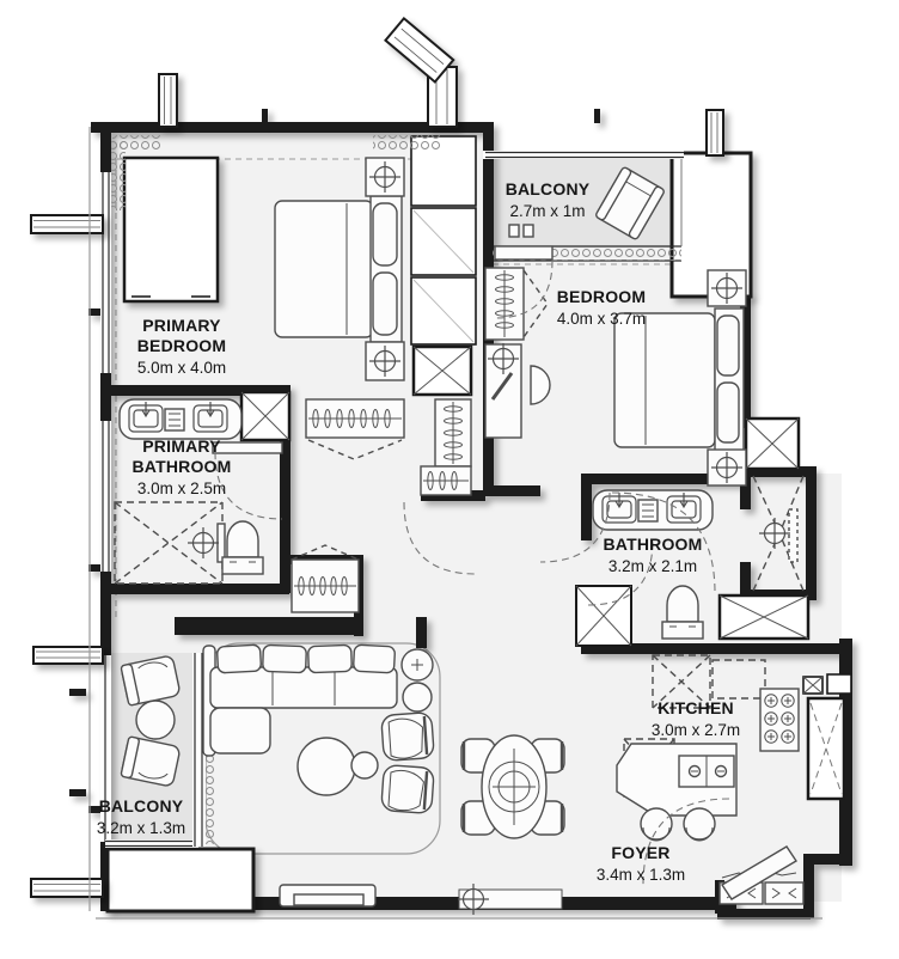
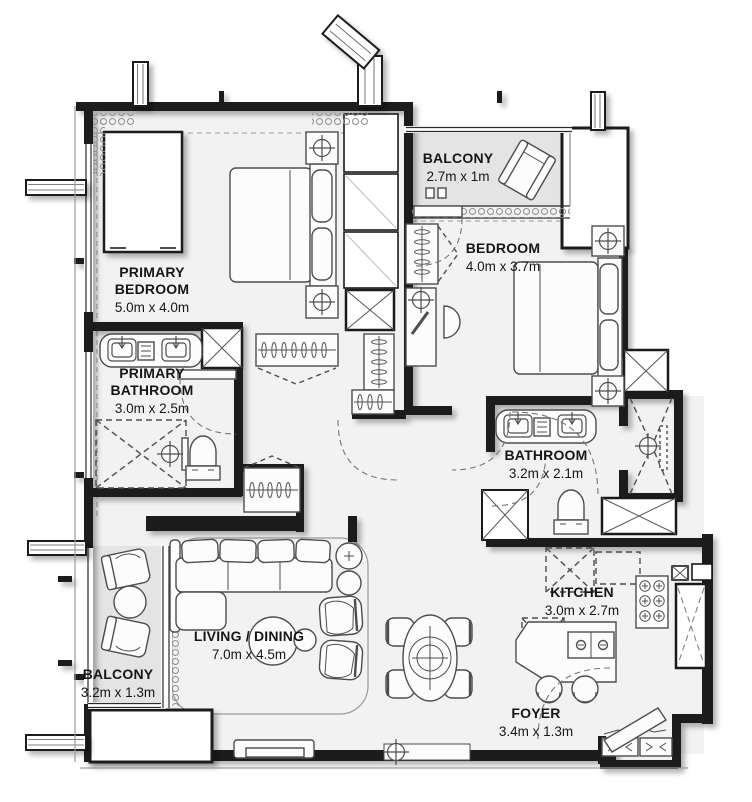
  PRIMARY BEDROOM
  5.0m x 4.0m
  BALCONY
  2.7m x 1m
  BEDROOM
  4.0m x 3.7m
  PRIMARY BATHROOM
  3.0m x 2.5m
  BATHROOM
  3.2m x 2.1m
  KITCHEN
  3.0m x 2.7m
+ LIVING / DINING
+ 7.0m x 4.5m
  FOYER
  3.4m x 1.3m
  BALCONY
  3.2m x 1.3m
